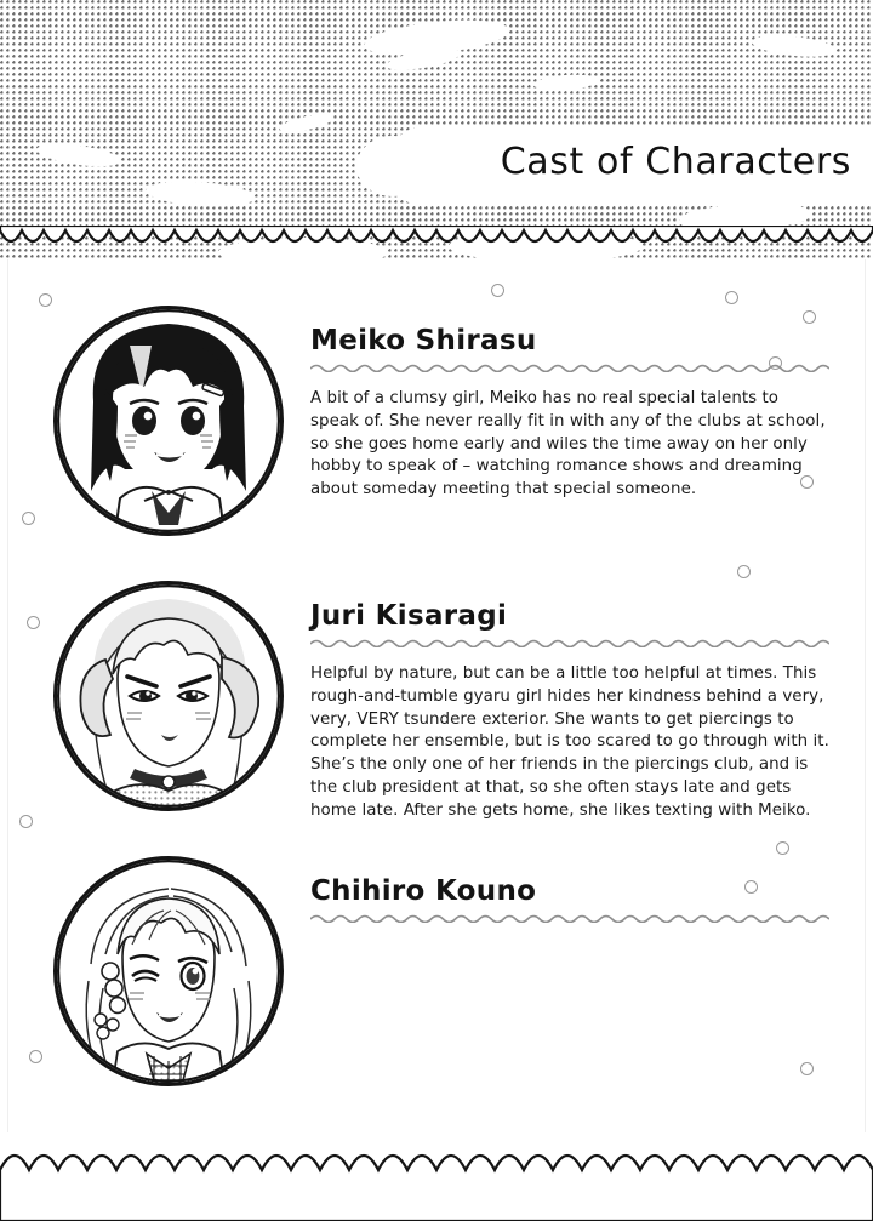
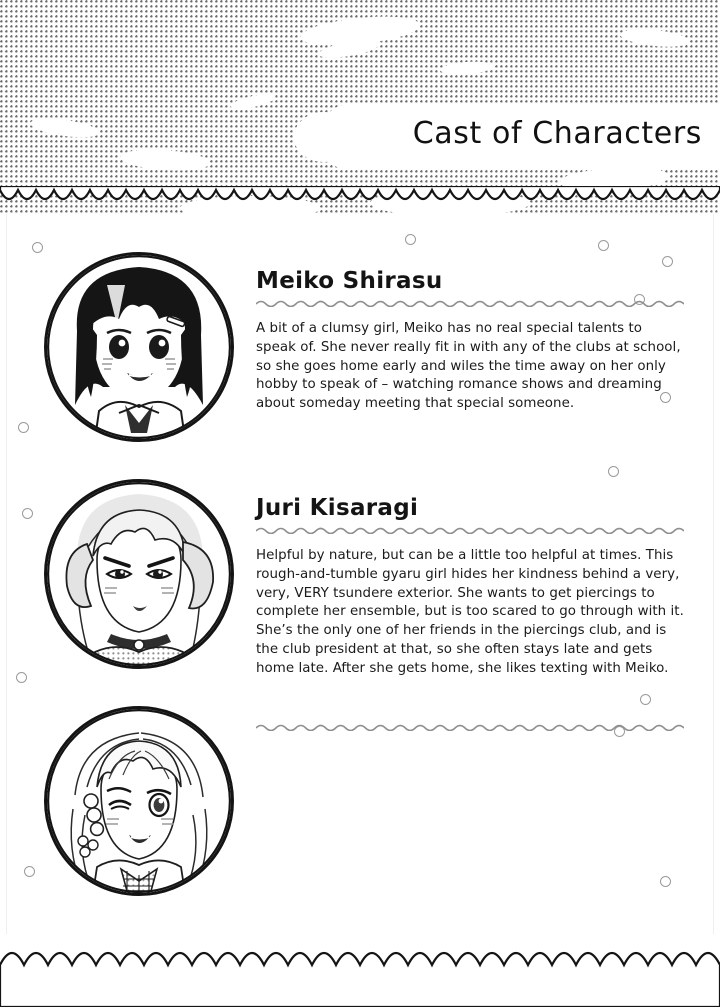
  Cast of Characters
  Meiko Shirasu
  A bit of a clumsy girl, Meiko has no real special talents to speak of. She never really fit in with any of the clubs at school, so she goes home early and wiles the time away on her only hobby to speak of – watching romance shows and dreaming about someday meeting that special someone.
  Juri Kisaragi
  Helpful by nature, but can be a little too helpful at times. This rough-and-tumble gyaru girl hides her kindness behind a very, very, VERY tsundere exterior. She wants to get piercings to complete her ensemble, but is too scared to go through with it. She’s the only one of her friends in the piercings club, and is the club president at that, so she often stays late and gets home late. After she gets home, she likes texting with Meiko.
- Chihiro Kouno
